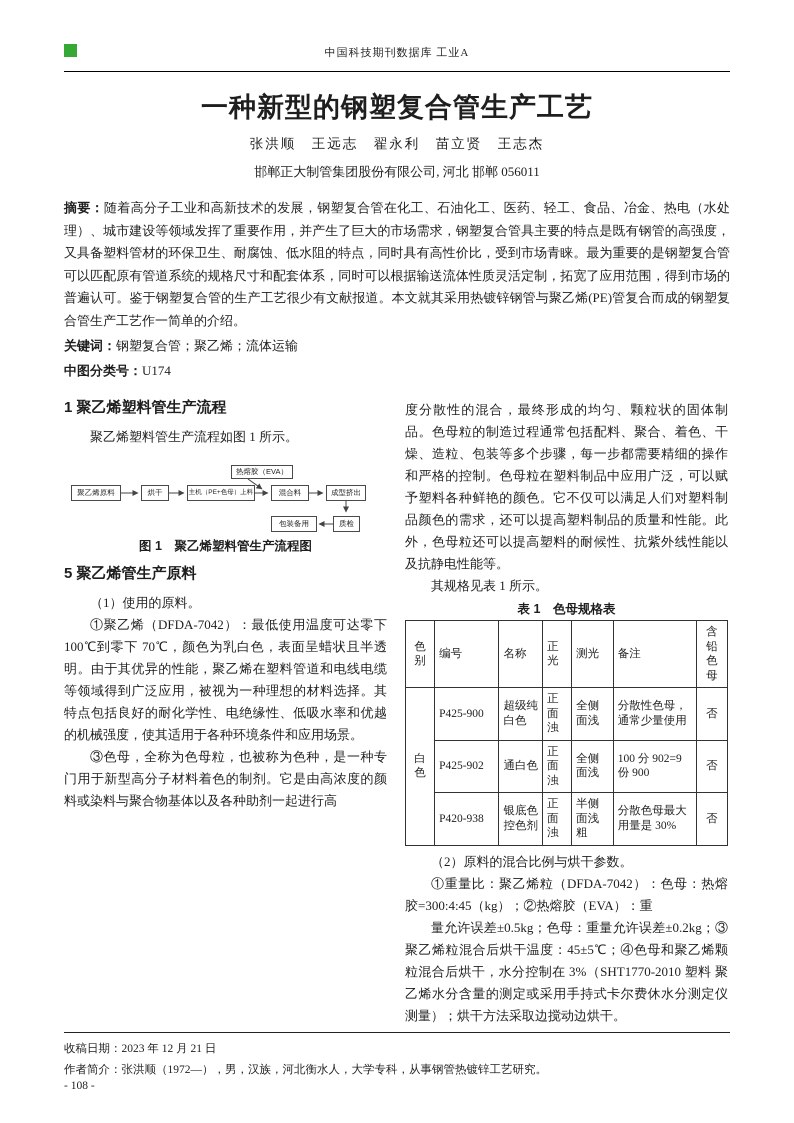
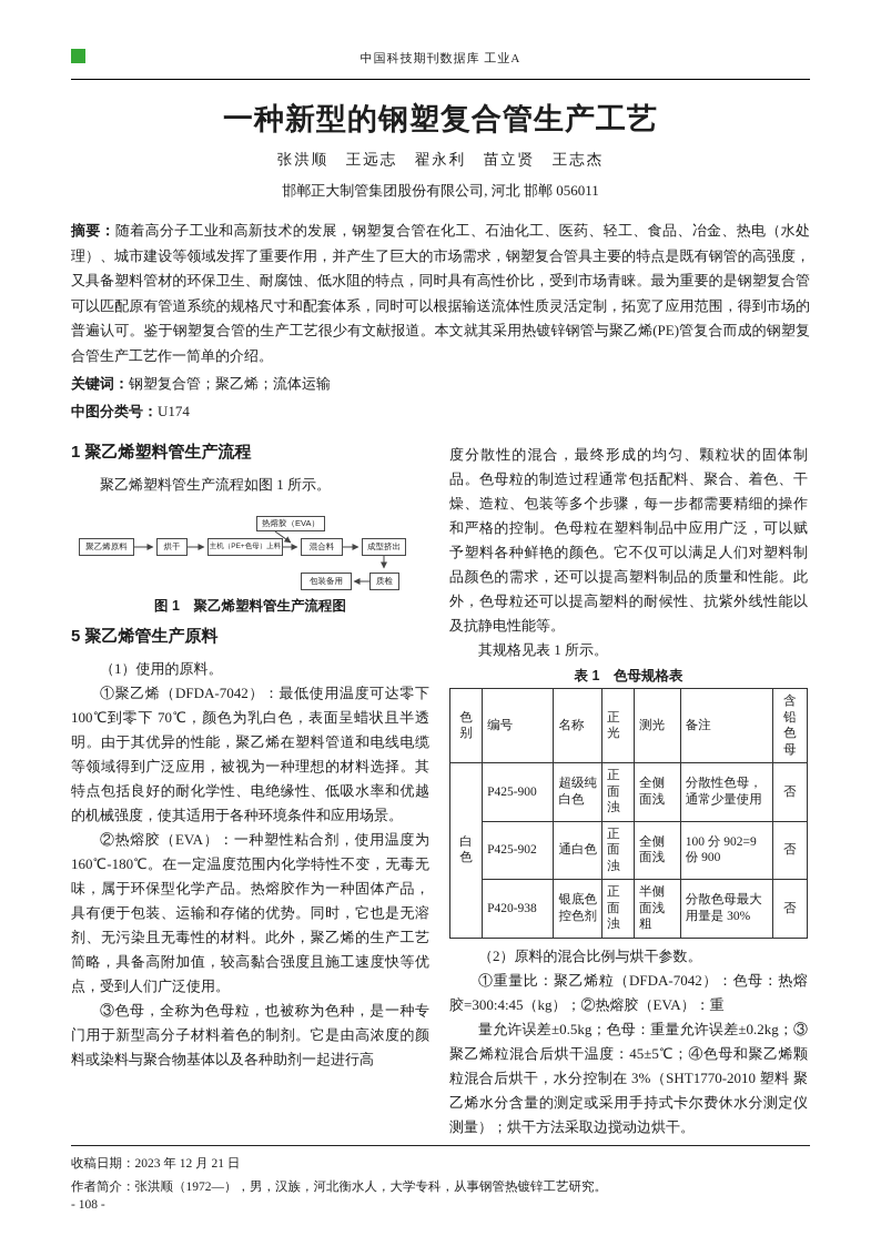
  中国科技期刊数据库 工业A
  一种新型的钢塑复合管生产工艺
  张洪顺 王远志 翟永利 苗立贤 王志杰
  邯郸正大制管集团股份有限公司, 河北 邯郸 056011
  摘要：随着高分子工业和高新技术的发展，钢塑复合管在化工、石油化工、医药、轻工、食品、冶金、热电（水处理）、城市建设等领域发挥了重要作用，并产生了巨大的市场需求，钢塑复合管具主要的特点是既有钢管的高强度，又具备塑料管材的环保卫生、耐腐蚀、低水阻的特点，同时具有高性价比，受到市场青睐。最为重要的是钢塑复合管可以匹配原有管道系统的规格尺寸和配套体系，同时可以根据输送流体性质灵活定制，拓宽了应用范围，得到市场的普遍认可。鉴于钢塑复合管的生产工艺很少有文献报道。本文就其采用热镀锌钢管与聚乙烯(PE)管复合而成的钢塑复合管生产工艺作一简单的介绍。
  关键词：钢塑复合管；聚乙烯；流体运输
  中图分类号：U174
  1 聚乙烯塑料管生产流程
  聚乙烯塑料管生产流程如图 1 所示。
  热熔胶（EVA）
  聚乙烯原料
  烘干
  混合料
  成型挤出
  包装备用
  质检
  图 1 聚乙烯塑料管生产流程图
  5 聚乙烯管生产原料
  （1）使用的原料。
  ①聚乙烯（DFDA-7042）：最低使用温度可达零下100℃到零下 70℃，颜色为乳白色，表面呈蜡状且半透明。由于其优异的性能，聚乙烯在塑料管道和电线电缆等领域得到广泛应用，被视为一种理想的材料选择。其特点包括良好的耐化学性、电绝缘性、低吸水率和优越的机械强度，使其适用于各种环境条件和应用场景。
+ ②热熔胶（EVA）：一种塑性粘合剂，使用温度为160℃-180℃。在一定温度范围内化学特性不变，无毒无味，属于环保型化学产品。热熔胶作为一种固体产品，具有便于包装、运输和存储的优势。同时，它也是无溶剂、无污染且无毒性的材料。此外，聚乙烯的生产工艺简略，具备高附加值，较高黏合强度且施工速度快等优点，受到人们广泛使用。
  ③色母，全称为色母粒，也被称为色种，是一种专门用于新型高分子材料着色的制剂。它是由高浓度的颜料或染料与聚合物基体以及各种助剂一起进行高
  度分散性的混合，最终形成的均匀、颗粒状的固体制品。色母粒的制造过程通常包括配料、聚合、着色、干燥、造粒、包装等多个步骤，每一步都需要精细的操作和严格的控制。色母粒在塑料制品中应用广泛，可以赋予塑料各种鲜艳的颜色。它不仅可以满足人们对塑料制品颜色的需求，还可以提高塑料制品的质量和性能。此外，色母粒还可以提高塑料的耐候性、抗紫外线性能以及抗静电性能等。
  其规格见表 1 所示。
  表 1 色母规格表
  色别	编号	名称	正光	测光	备注	含铅色母
  白色	P425-900	超级纯白色	正面浊	全侧面浅	分散性色母，通常少量使用	否
  P425-902	通白色	正面浊	全侧面浅	100 分 902=9 份 900	否
  P420-938	银底色控色剂	正面浊	半侧面浅粗	分散色母最大用量是 30%	否
  （2）原料的混合比例与烘干参数。
  ①重量比：聚乙烯粒（DFDA-7042）：色母：热熔胶=300:4:45（kg）；②热熔胶（EVA）：重
  量允许误差±0.5kg；色母：重量允许误差±0.2kg；③聚乙烯粒混合后烘干温度：45±5℃；④色母和聚乙烯颗粒混合后烘干，水分控制在 3%（SHT1770-2010 塑料 聚乙烯水分含量的测定或采用手持式卡尔费休水分测定仪测量）；烘干方法采取边搅动边烘干。
  收稿日期：2023 年 12 月 21 日
  作者简介：张洪顺（1972—），男，汉族，河北衡水人，大学专科，从事钢管热镀锌工艺研究。
  - 108 -
